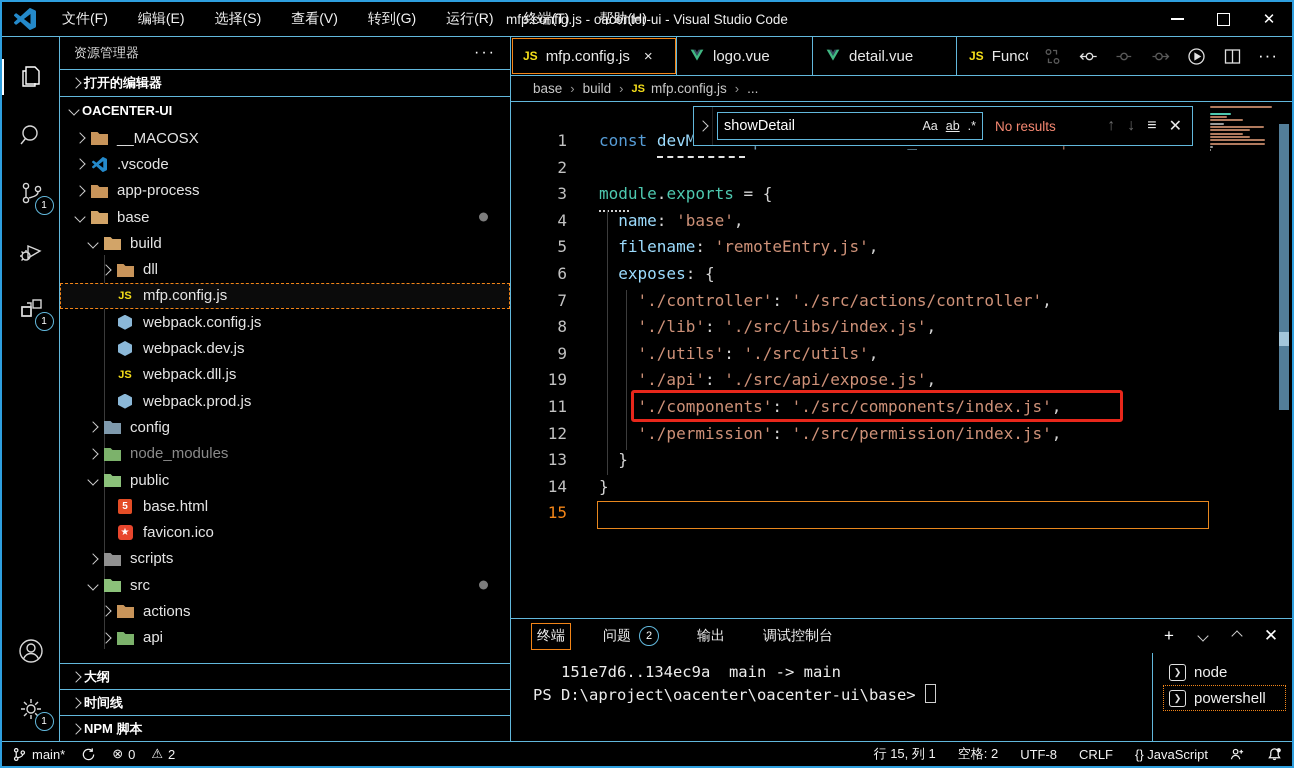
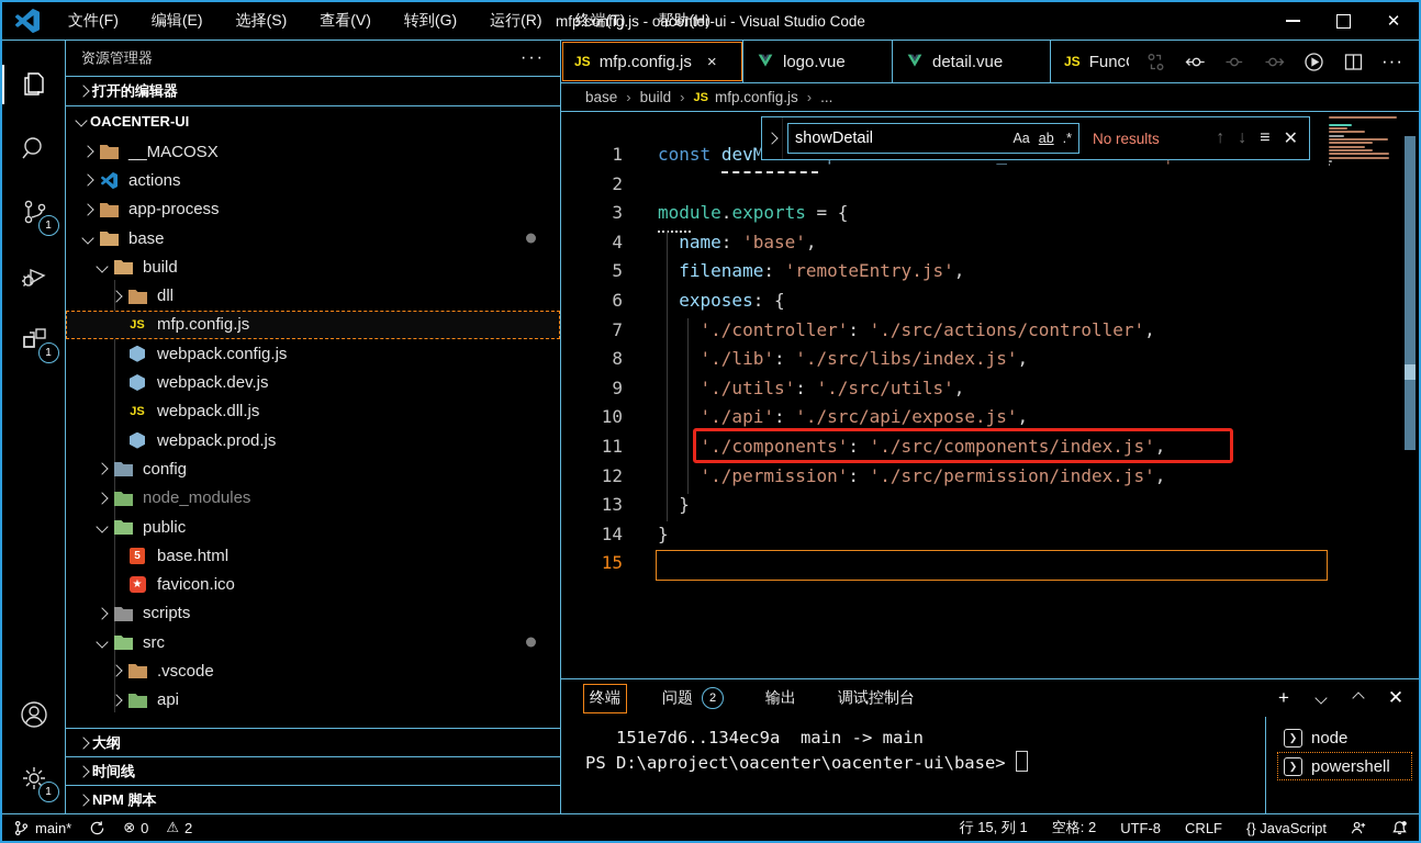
  文件(F)
  编辑(E)
  选择(S)
  查看(V)
  转到(G)
  运行(R)
  终端(T)
  帮助(H)
  mfp.config.js - oacenter-ui - Visual Studio Code
  ✕
  1
  1
  1
  资源管理器
  ···
  打开的编辑器
  OACENTER-UI
  __MACOSX
- .vscode
+ actions
  app-process
  base
  build
  dll
  JS
  mfp.config.js
  webpack.config.js
  webpack.dev.js
  JS
  webpack.dll.js
  webpack.prod.js
  config
  node_modules
  public
  5
  base.html
  ★
  favicon.ico
  scripts
  src
- actions
+ .vscode
  api
  大纲
  时间线
  NPM 脚本
  JS
  mfp.config.js
  ×
  logo.vue
  detail.vue
  JS
  ···
  base
  ›
  build
  ›
  JS
  mfp.config.js
  ›
  ...
  1
  2
  3
  module.exports = {
  4
  name: 'base',
  5
  filename: 'remoteEntry.js',
  6
  exposes: {
  7
  './controller': './src/actions/controller',
  8
  './lib': './src/libs/index.js',
  9
  './utils': './src/utils',
- 19
+ 10
  './api': './src/api/expose.js',
  11
  './components': './src/components/index.js',
  12
  './permission': './src/permission/index.js',
  13
  }
  14
  }
  15
  showDetail
  Aa
  ab
  .*
  No results
  ↑
  ↓
  ≡
  ✕
  终端
  问题
  2
  输出
  调试控制台
  +
  ✕
  151e7d6..134ec9a main -> main
  PS D:\aproject\oacenter\oacenter-ui\base>
  ❯
  node
  ❯
  powershell
  main*
  ⊗
  0
  ⚠
  2
  行 15, 列 1
  空格: 2
  UTF-8
  CRLF
  {} JavaScript
